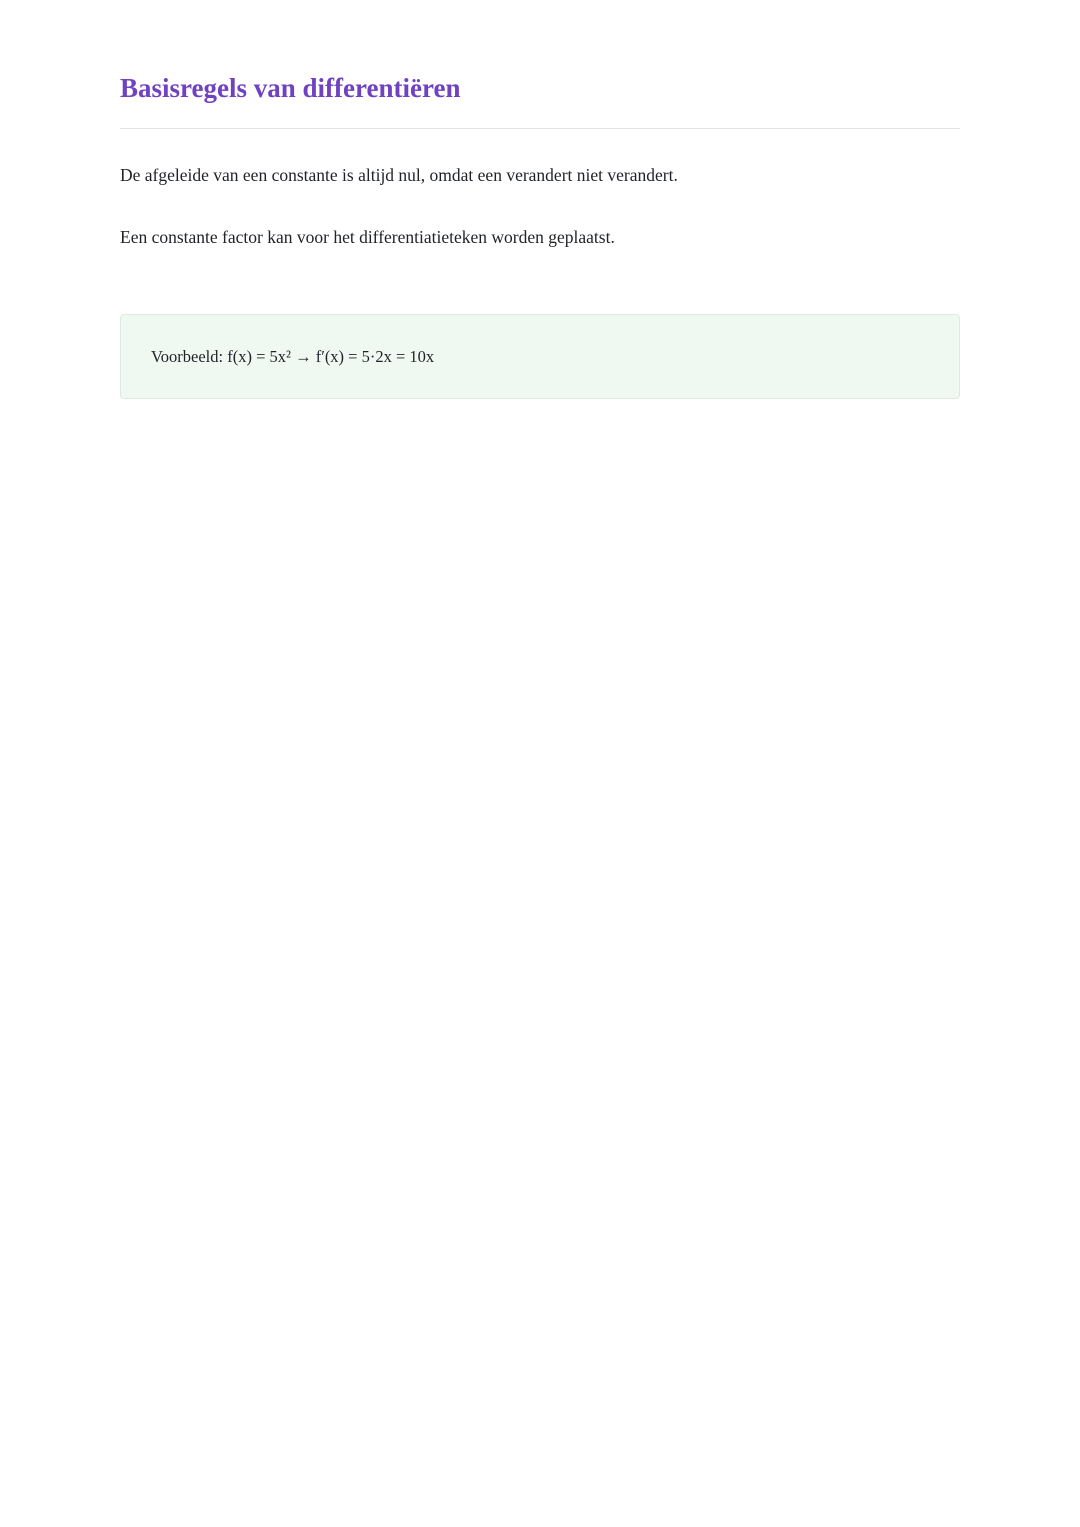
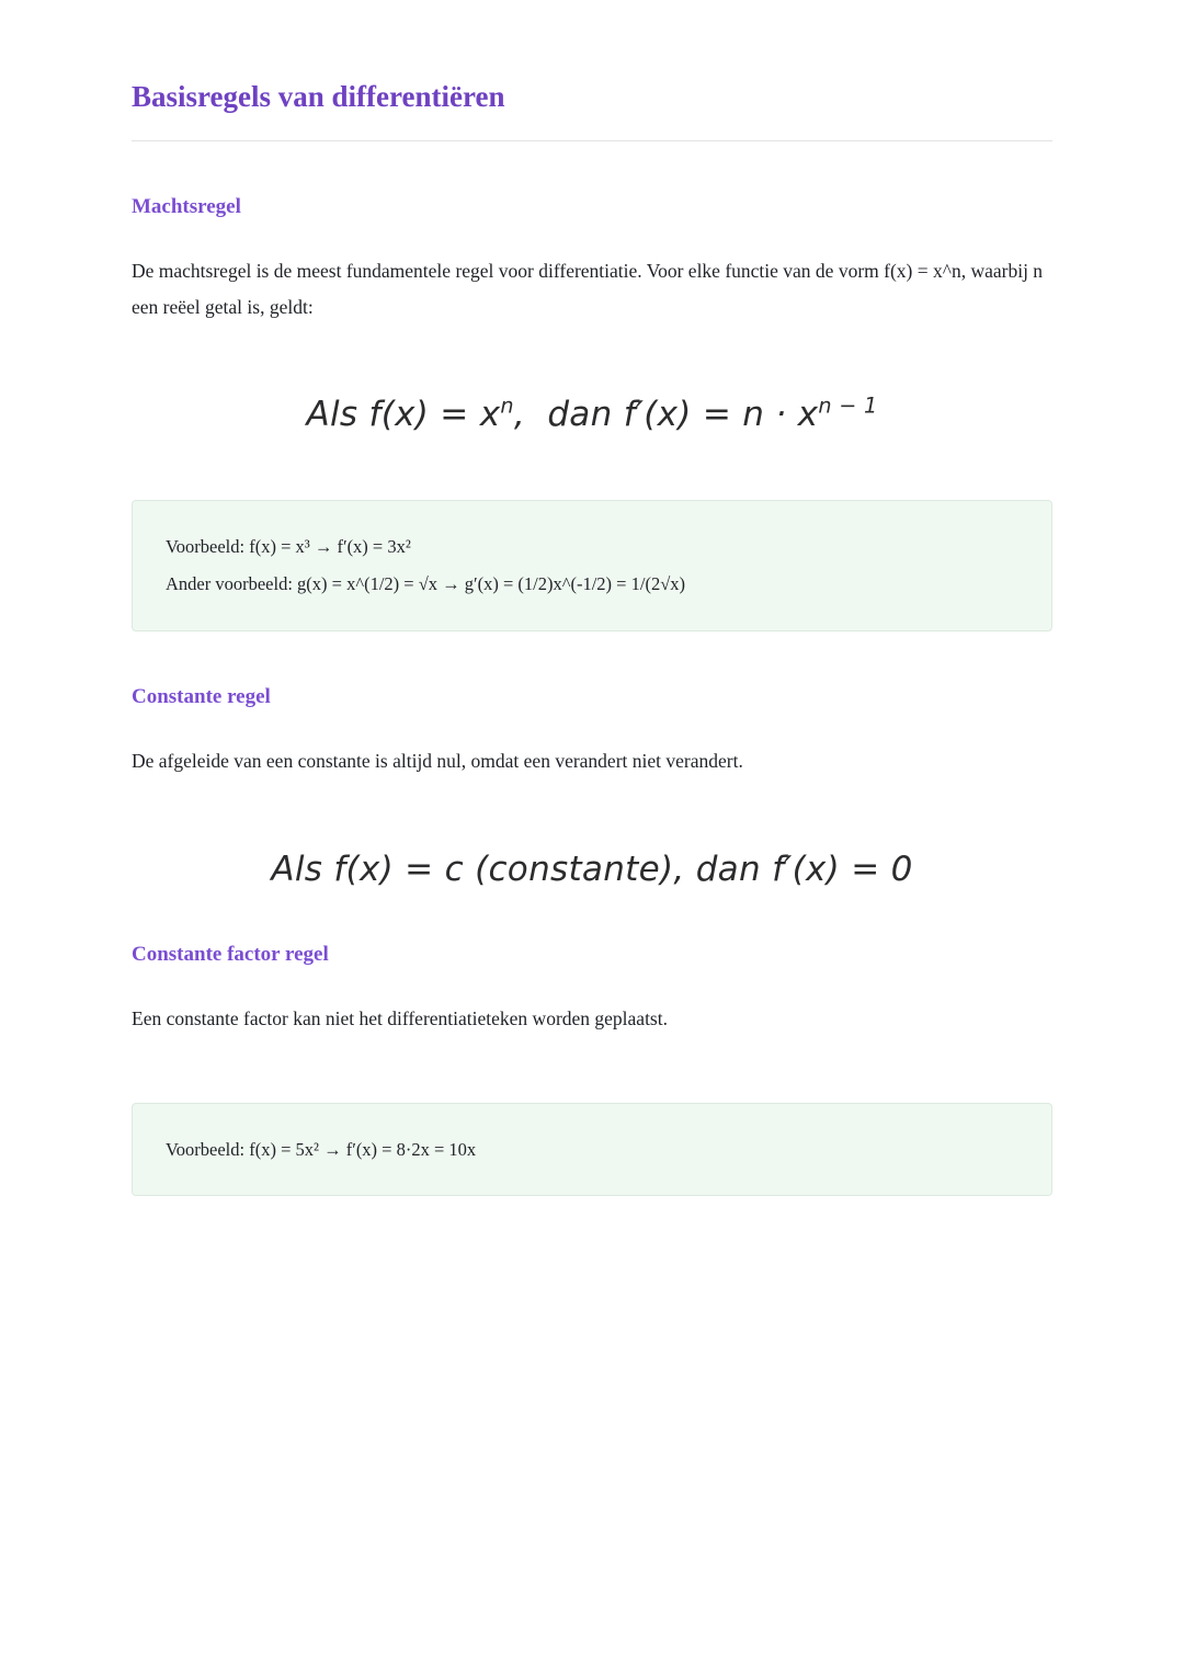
  Basisregels van differentiëren
+ Machtsregel
+ De machtsregel is de meest fundamentele regel voor differentiatie. Voor elke functie van de vorm f(x) = x^n, waarbij n een reëel getal is, geldt:
+ Als f(x) = xn, dan f′(x) = n · xn − 1
+ Voorbeeld: f(x) = x³ → f′(x) = 3x²
+ Ander voorbeeld: g(x) = x^(1/2) = √x → g′(x) = (1/2)x^(-1/2) = 1/(2√x)
+ Constante regel
  De afgeleide van een constante is altijd nul, omdat een verandert niet verandert.
+ Als f(x) = c (constante), dan f′(x) = 0
+ Constante factor regel
- Een constante factor kan voor het differentiatieteken worden geplaatst.
+ Een constante factor kan niet het differentiatieteken worden geplaatst.
- Voorbeeld: f(x) = 5x² → f′(x) = 5·2x = 10x
+ Voorbeeld: f(x) = 5x² → f′(x) = 8·2x = 10x
